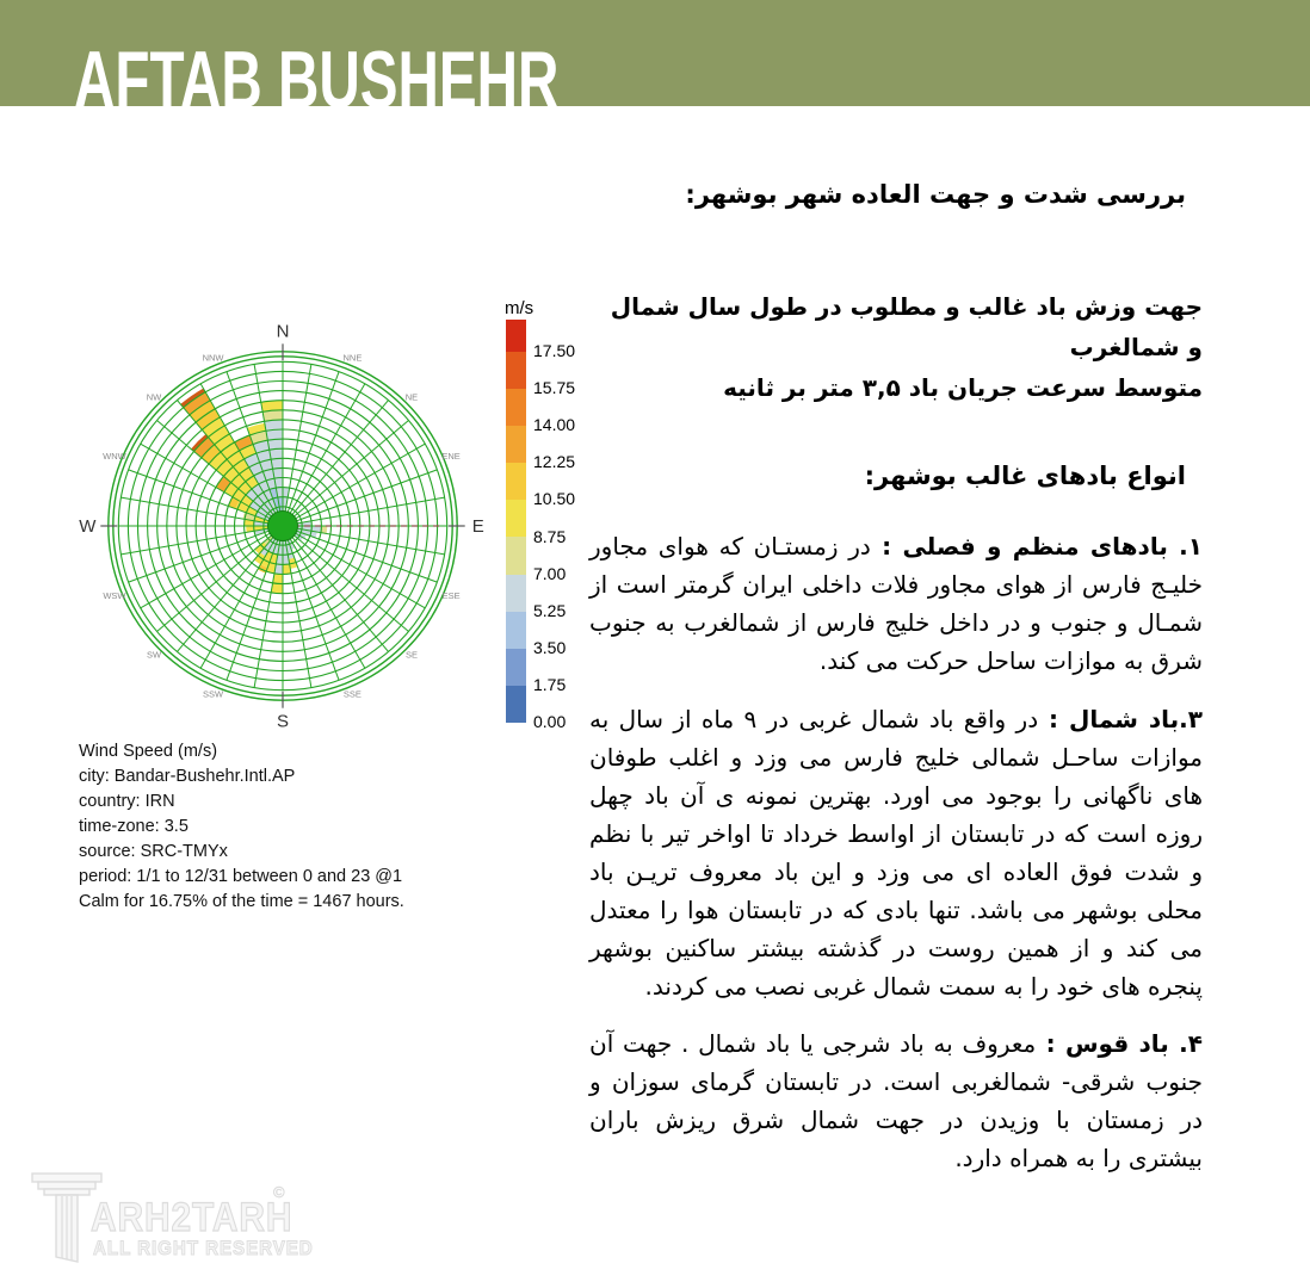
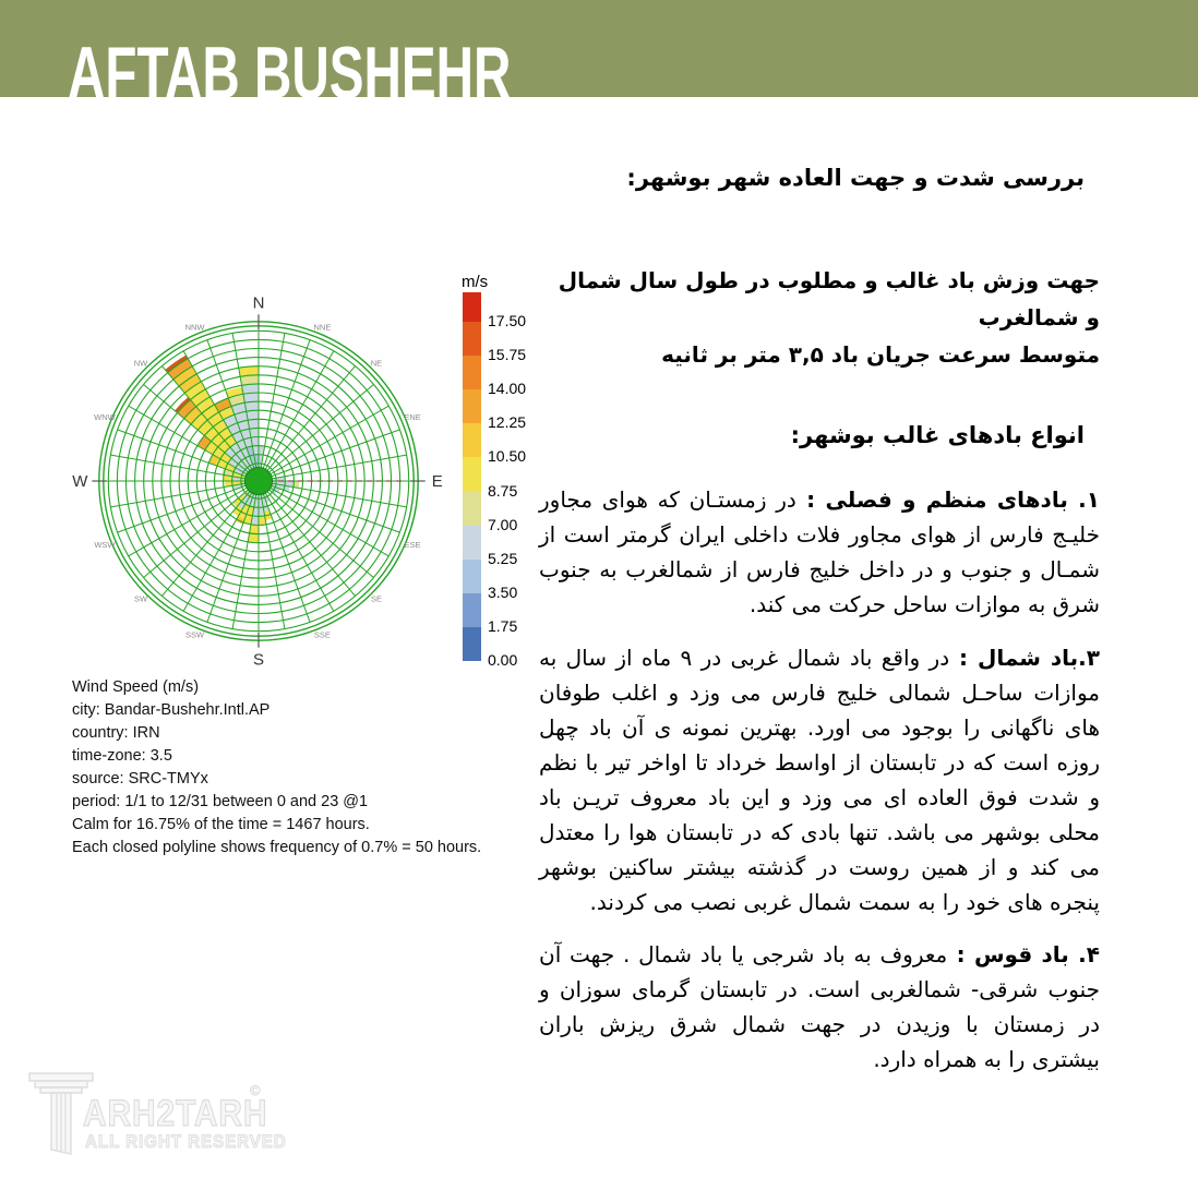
  AFTAB BUSHEHR
  بررسی شدت و جهت العاده شهر بوشهر:
  جهت وزش باد غالب و مطلوب در طول سال شمال و شمالغرب
  متوسط سرعت جریان باد ۳,۵ متر بر ثانیه
  انواع بادهای غالب بوشهر:
  ۱. بادهای منظم و فصلی : در زمستـان که هوای مجاور خلیـج فارس از هوای مجاور فلات داخلی ایران گرمتر است از شمـال و جنوب و در داخل خلیج فارس از شمالغرب به جنوب شرق به موازات ساحل حرکت می کند.
  ۳.باد شمال : در واقع باد شمال غربی در ۹ ماه از سال به موازات ساحـل شمالی خلیج فارس می وزد و اغلب طوفان های ناگهانی را بوجود می اورد. بهترین نمونه ی آن باد چهل روزه است که در تابستان از اواسط خرداد تا اواخر تیر با نظم و شدت فوق العاده ای می وزد و این باد معروف تریـن باد محلی بوشهر می باشد. تنها بادی که در تابستان هوا را معتدل می کند و از همین روست در گذشته بیشتر ساکنین بوشهر پنجره های خود را به سمت شمال غربی نصب می کردند.
  ۴. باد قوس : معروف به باد شرجی یا باد شمال . جهت آن جنوب شرقی- شمالغربی است. در تابستان گرمای سوزان و در زمستان با وزیدن در جهت شمال شرق ریزش باران بیشتری را به همراه دارد.
  N
  NNE
  NE
  ENE
  E
  ESE
  SE
  SSE
  S
  SSW
  SW
  WSW
  W
  WNW
  NW
  NNW
  m/s
  17.50
  15.75
  14.00
  12.25
  10.50
  8.75
  7.00
  5.25
  3.50
  1.75
  0.00
  Wind Speed (m/s)
  city: Bandar-Bushehr.Intl.AP
  country: IRN
  time-zone: 3.5
  source: SRC-TMYx
  period: 1/1 to 12/31 between 0 and 23 @1
  Calm for 16.75% of the time = 1467 hours.
+ Each closed polyline shows frequency of 0.7% = 50 hours.
  ARH2TARH
  ©
  ALL RIGHT RESERVED
